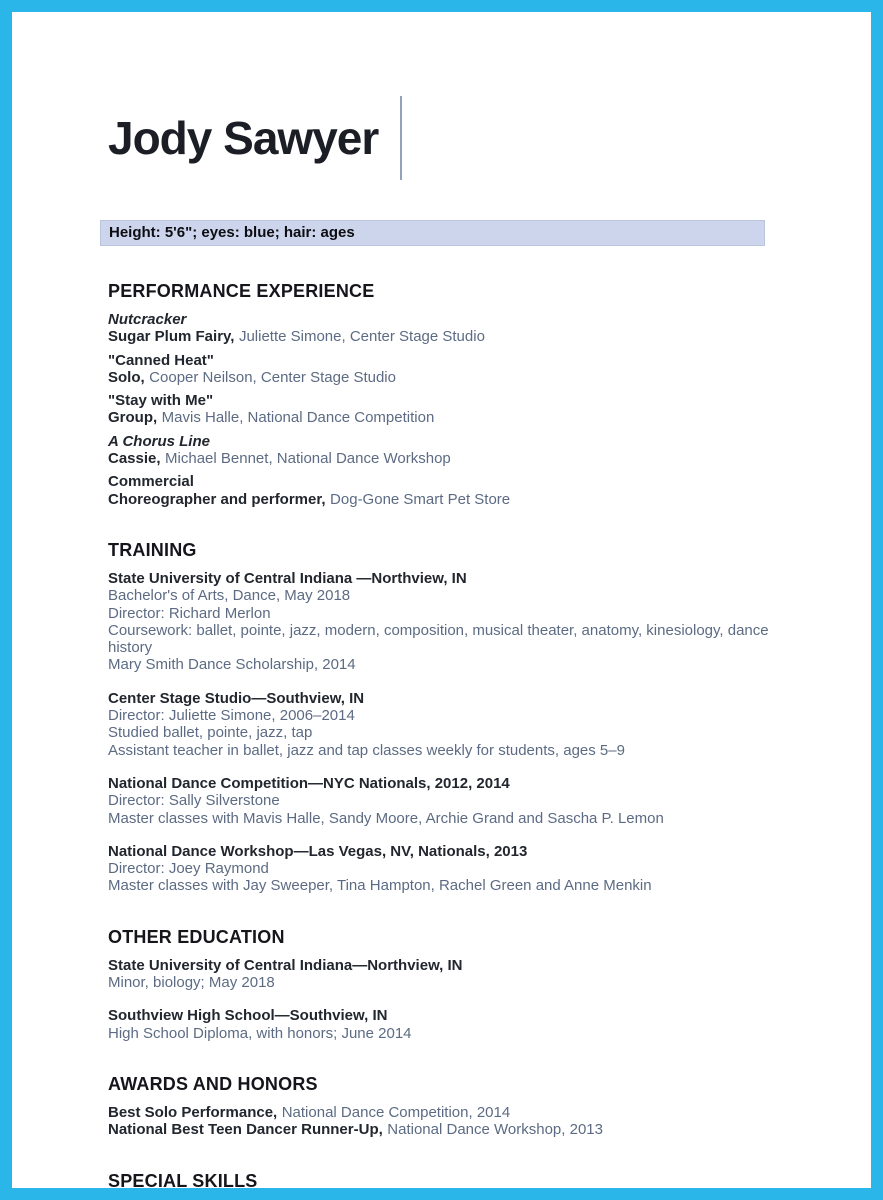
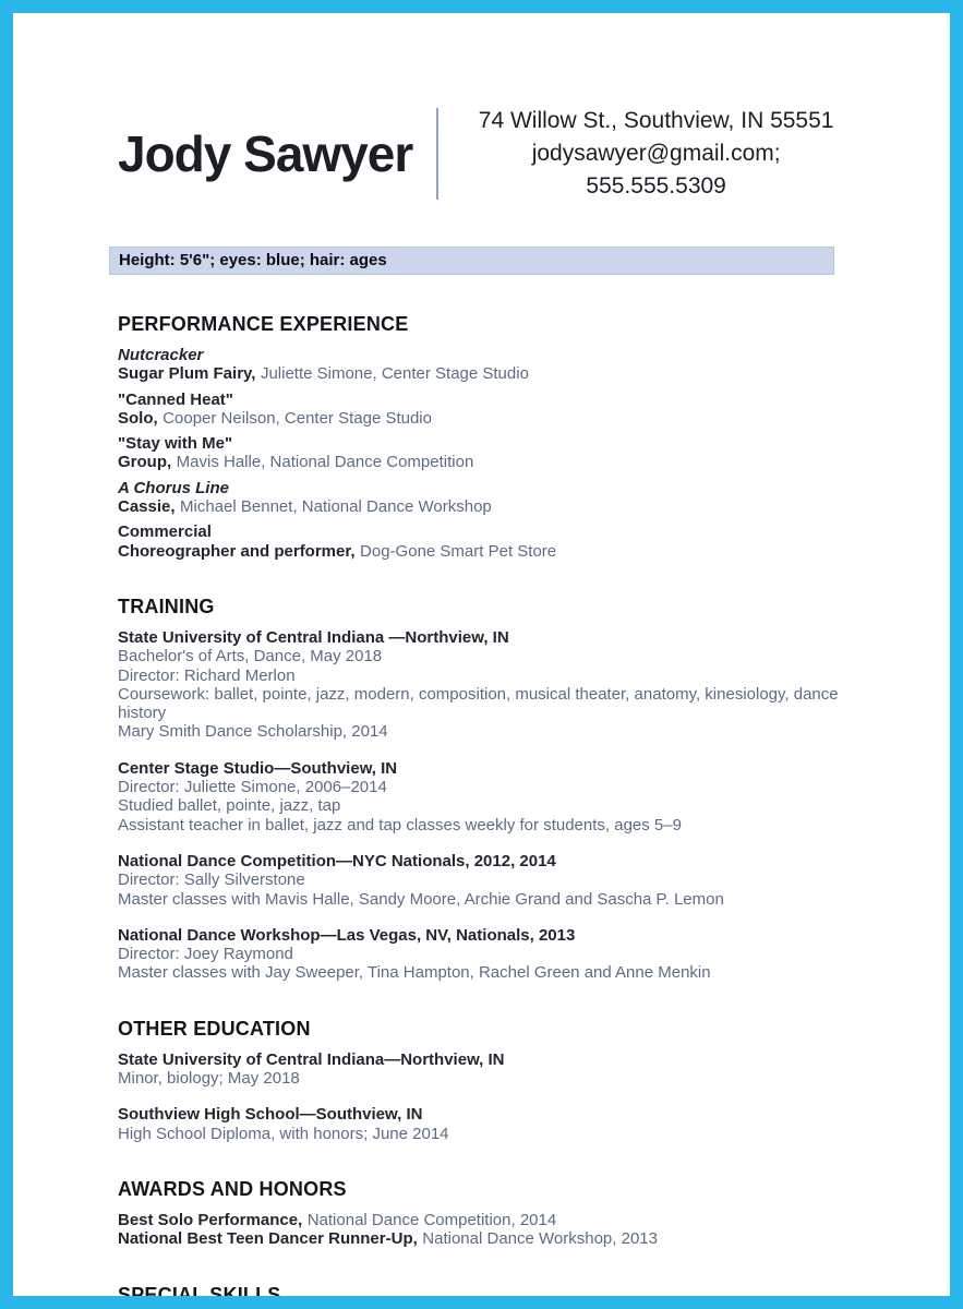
  Jody Sawyer
+ 74 Willow St., Southview, IN 55551
+ jodysawyer@gmail.com; 555.555.5309
  Height: 5'6"; eyes: blue; hair: ages
  PERFORMANCE EXPERIENCE
  Nutcracker
  Sugar Plum Fairy, Juliette Simone, Center Stage Studio
  "Canned Heat"
  Solo, Cooper Neilson, Center Stage Studio
  "Stay with Me"
  Group, Mavis Halle, National Dance Competition
  A Chorus Line
  Cassie, Michael Bennet, National Dance Workshop
  Commercial
  Choreographer and performer, Dog-Gone Smart Pet Store
  TRAINING
  State University of Central Indiana —Northview, IN
  Bachelor's of Arts, Dance, May 2018
  Director: Richard Merlon
  Coursework: ballet, pointe, jazz, modern, composition, musical theater, anatomy, kinesiology, dance history
  Mary Smith Dance Scholarship, 2014
  Center Stage Studio—Southview, IN
  Director: Juliette Simone, 2006–2014
  Studied ballet, pointe, jazz, tap
  Assistant teacher in ballet, jazz and tap classes weekly for students, ages 5–9
  National Dance Competition—NYC Nationals, 2012, 2014
  Director: Sally Silverstone
  Master classes with Mavis Halle, Sandy Moore, Archie Grand and Sascha P. Lemon
  National Dance Workshop—Las Vegas, NV, Nationals, 2013
  Director: Joey Raymond
  Master classes with Jay Sweeper, Tina Hampton, Rachel Green and Anne Menkin
  OTHER EDUCATION
  State University of Central Indiana—Northview, IN
  Minor, biology; May 2018
  Southview High School—Southview, IN
  High School Diploma, with honors; June 2014
  AWARDS AND HONORS
  Best Solo Performance, National Dance Competition, 2014
  National Best Teen Dancer Runner-Up, National Dance Workshop, 2013
  SPECIAL SKILLS
